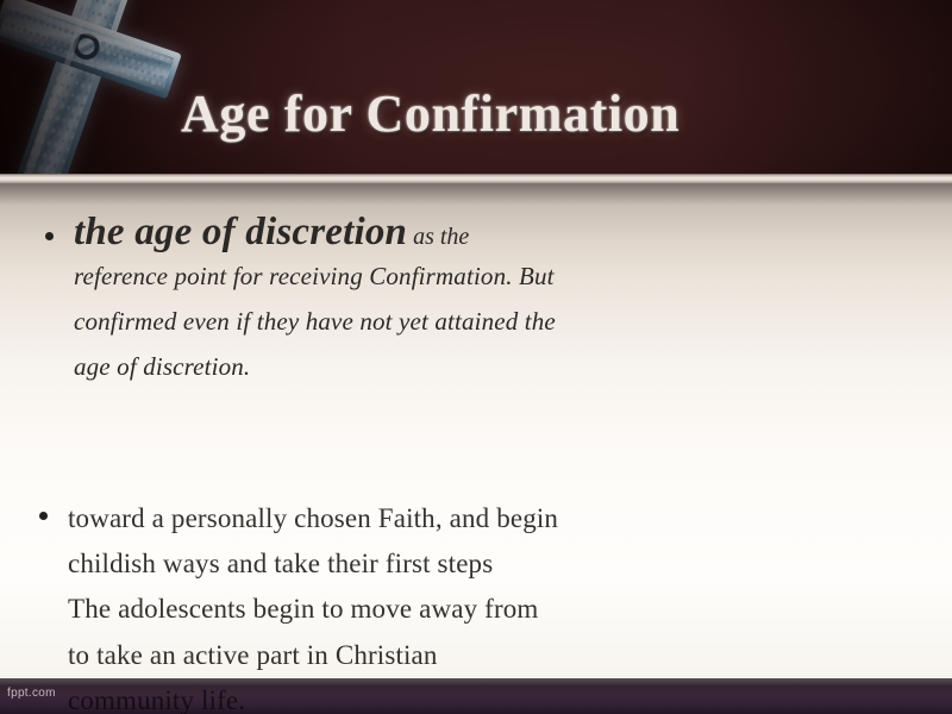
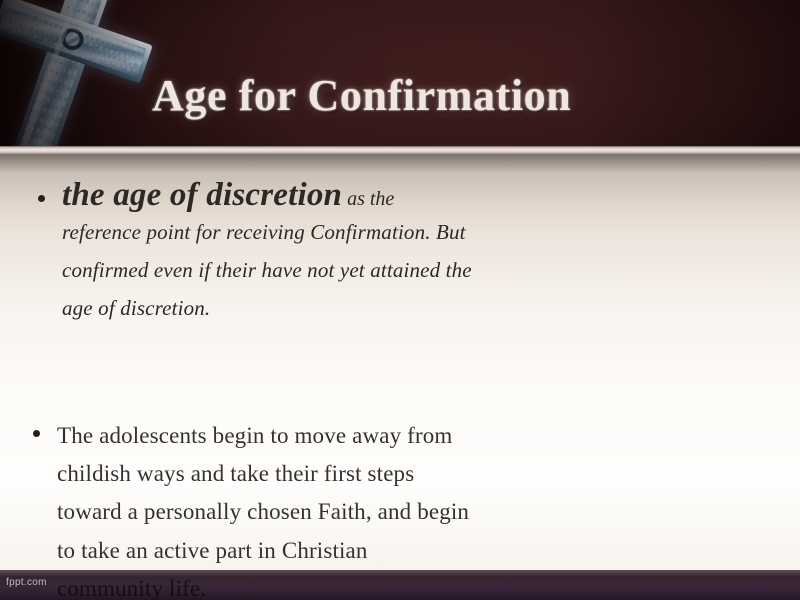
  Age for Confirmation
  the age of discretion as the
  reference point for receiving Confirmation. But
- confirmed even if they have not yet attained the
+ confirmed even if their have not yet attained the
  age of discretion.
- toward a personally chosen Faith, and begin
+ The adolescents begin to move away from
  childish ways and take their first steps
- The adolescents begin to move away from
+ toward a personally chosen Faith, and begin
  to take an active part in Christian
  fppt.com
